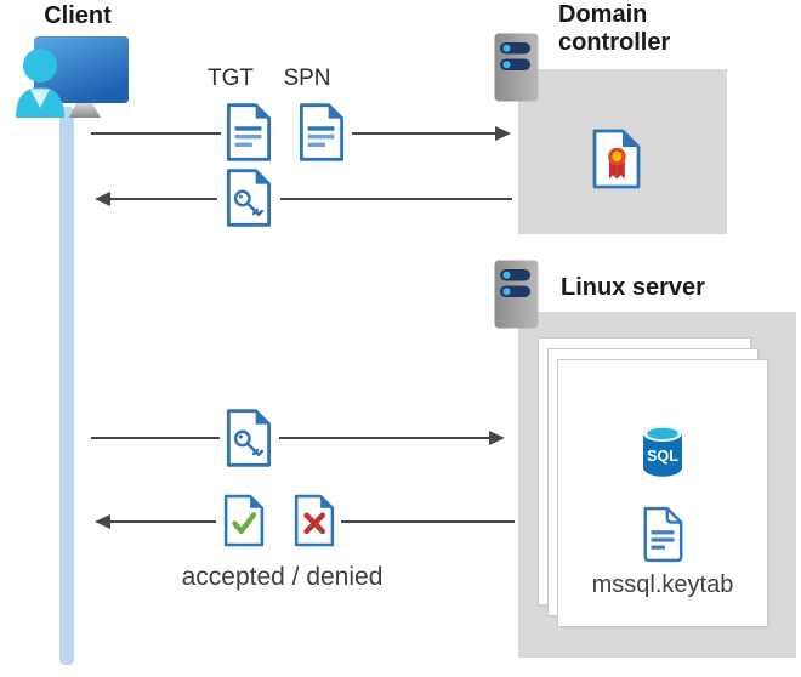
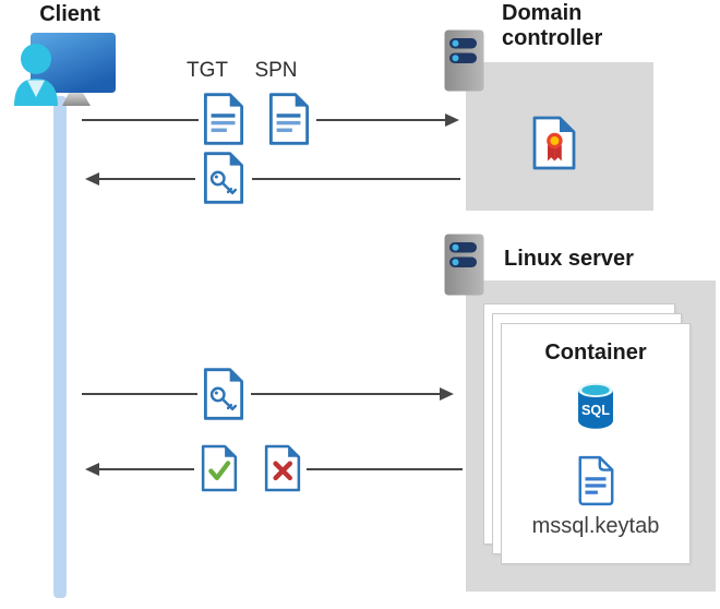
  Client
  Domain controller
  Linux server
+ Container
  SQL
  mssql.keytab
  TGT
  SPN
- accepted / denied
